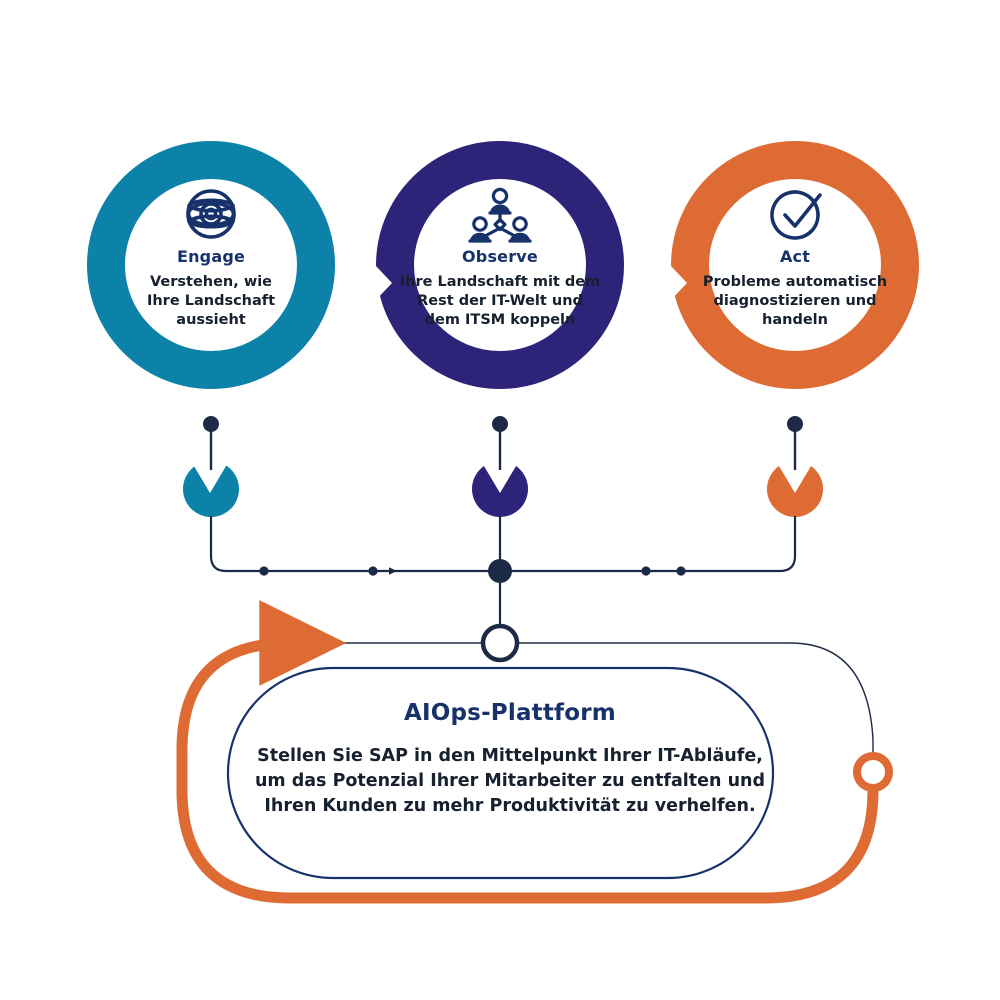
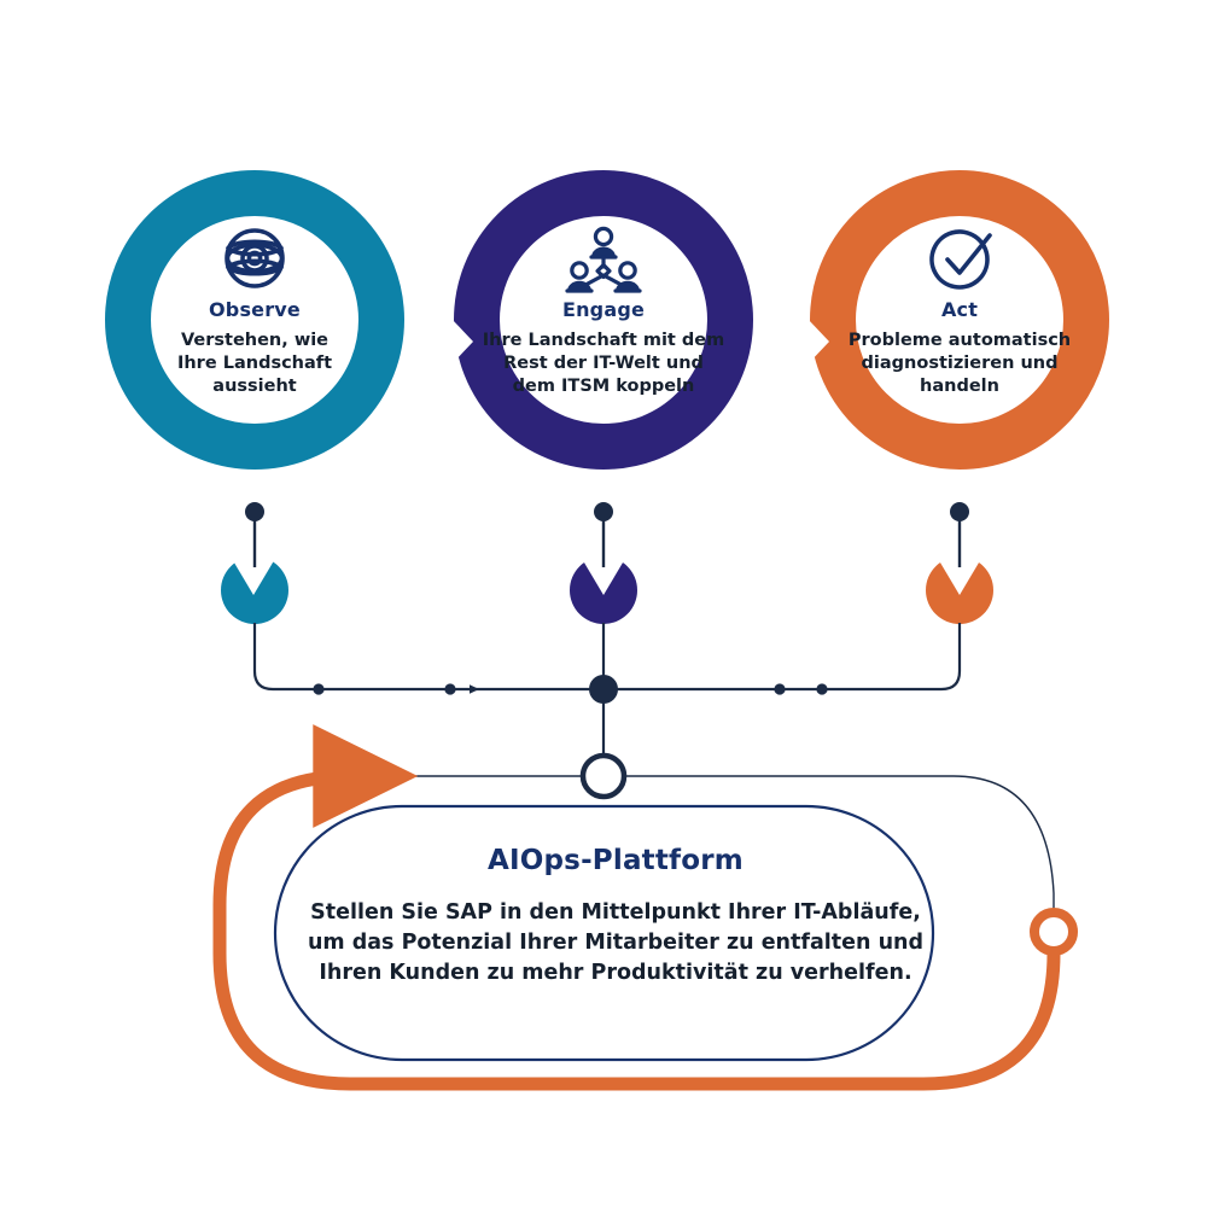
- Engage
+ Observe
  Verstehen, wie
  Ihre Landschaft
  aussieht
- Observe
+ Engage
  Ihre Landschaft mit dem
  Rest der IT-Welt und
  dem ITSM koppeln
  Act
  Probleme automatisch
  diagnostizieren und
  handeln
  AIOps-Plattform
  Stellen Sie SAP in den Mittelpunkt Ihrer IT-Abläufe,
  um das Potenzial Ihrer Mitarbeiter zu entfalten und
  Ihren Kunden zu mehr Produktivität zu verhelfen.
